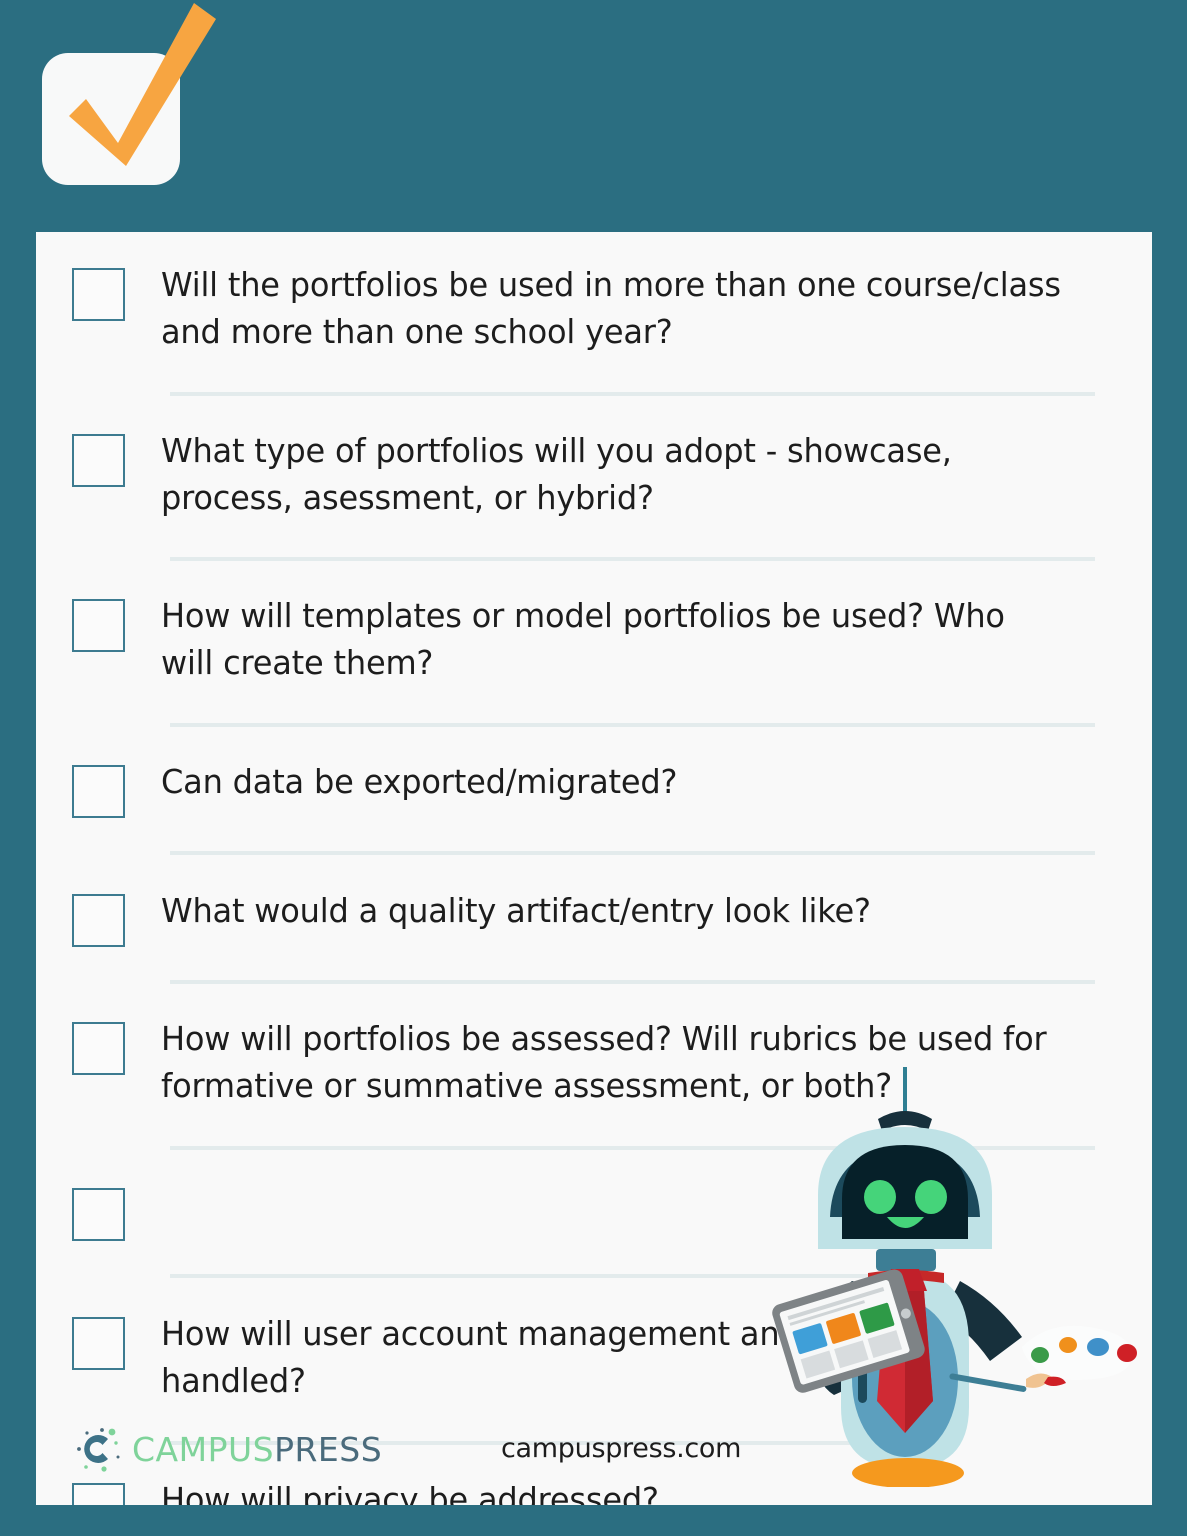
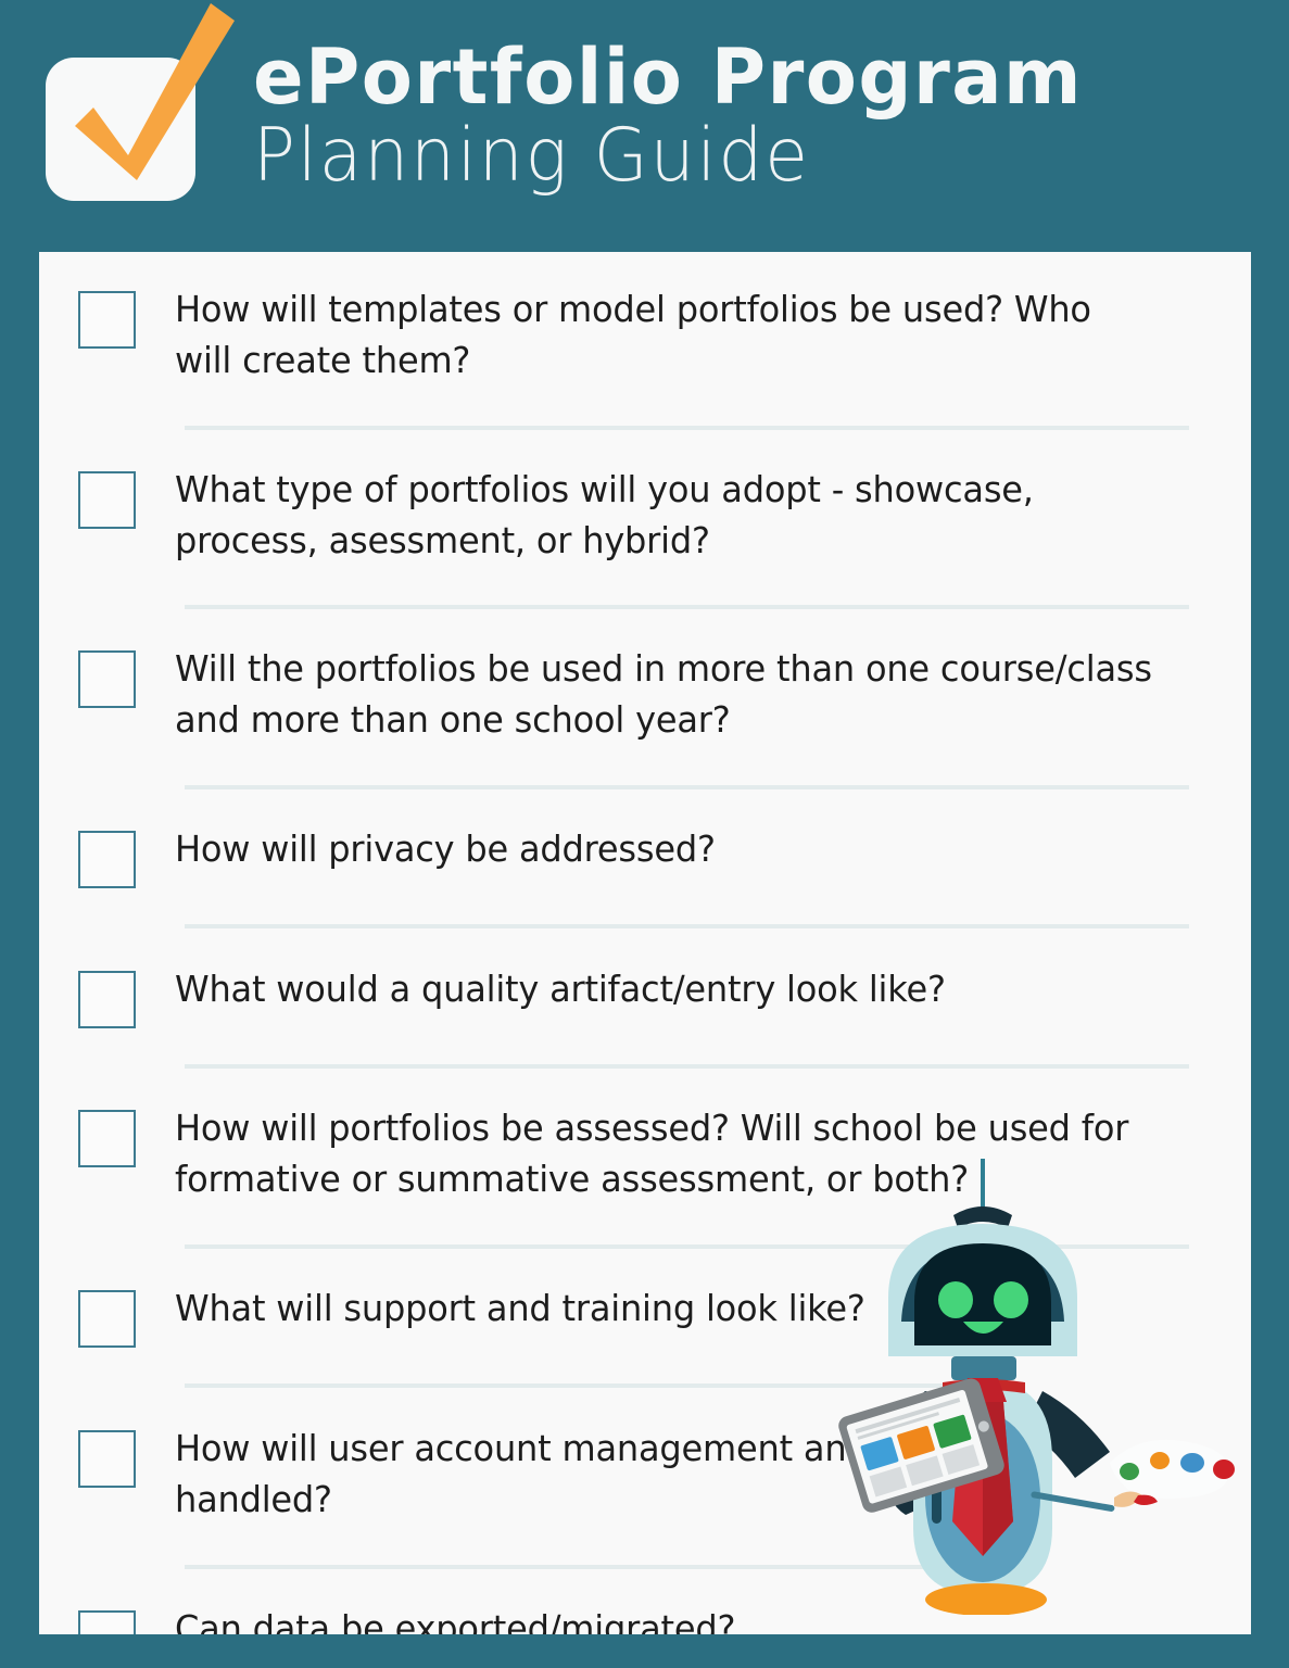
+ ePortfolio Program
+ Planning Guide
- Will the portfolios be used in more than one course/class and more than one school year?
+ How will templates or model portfolios be used? Who will create them?
  What type of portfolios will you adopt - showcase, process, asessment, or hybrid?
- How will templates or model portfolios be used? Who will create them?
+ Will the portfolios be used in more than one course/class and more than one school year?
- Can data be exported/migrated?
+ How will privacy be addressed?
  What would a quality artifact/entry look like?
- How will portfolios be assessed? Will rubrics be used for formative or summative assessment, or both?
+ How will portfolios be assessed? Will school be used for formative or summative assessment, or both?
+ What will support and training look like?
  How will user account management an handled?
- How will privacy be addressed?
+ Can data be exported/migrated?
- CAMPUSPRESS
- campuspress.com
